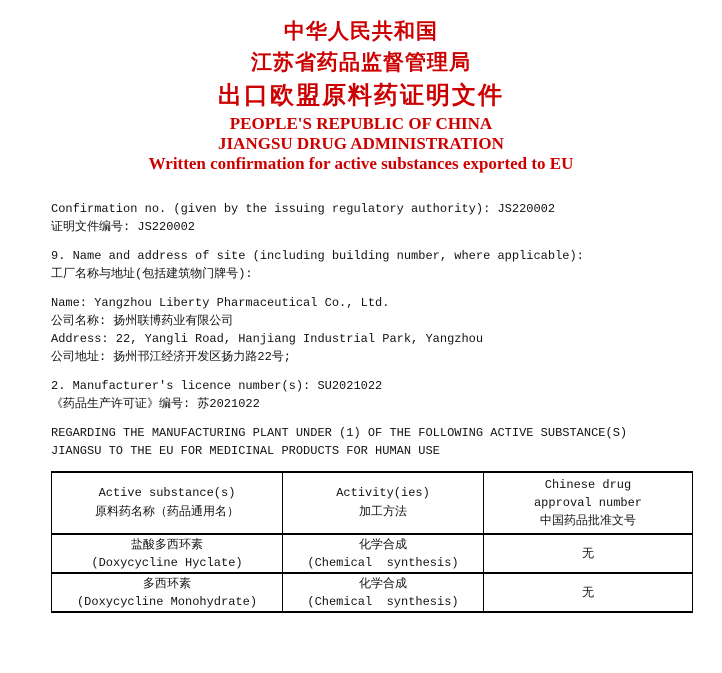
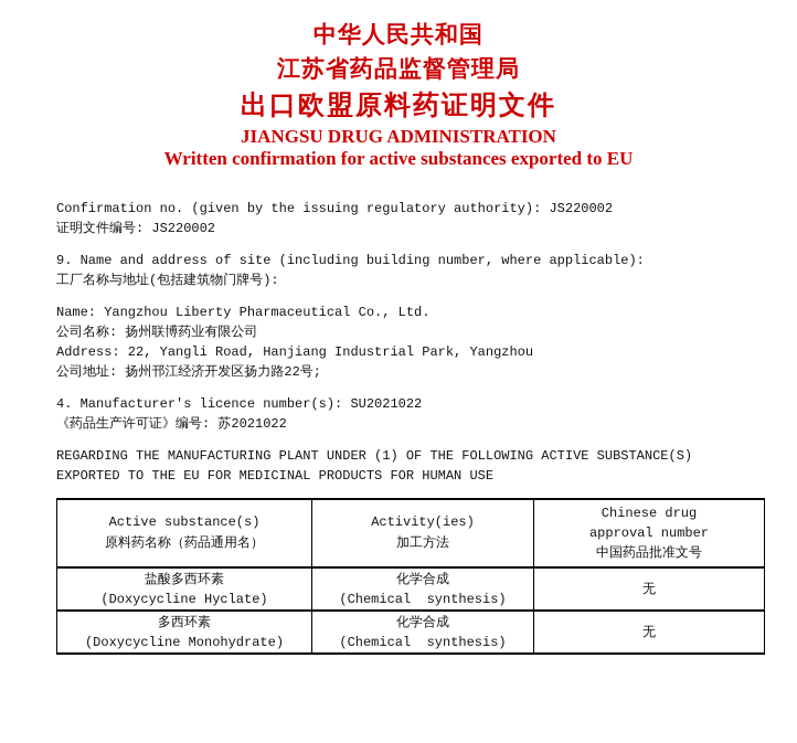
  中华人民共和国
  江苏省药品监督管理局
  出口欧盟原料药证明文件
- PEOPLE'S REPUBLIC OF CHINA
  JIANGSU DRUG ADMINISTRATION
  Written confirmation for active substances exported to EU
  Confirmation no. (given by the issuing regulatory authority): JS220002
  证明文件编号: JS220002
  9. Name and address of site (including building number, where applicable):
  工厂名称与地址(包括建筑物门牌号):
  Name: Yangzhou Liberty Pharmaceutical Co., Ltd.
  公司名称: 扬州联博药业有限公司
  Address: 22, Yangli Road, Hanjiang Industrial Park, Yangzhou
  公司地址: 扬州邗江经济开发区扬力路22号;
- 2. Manufacturer's licence number(s): SU2021022
+ 4. Manufacturer's licence number(s): SU2021022
  《药品生产许可证》编号: 苏2021022
  REGARDING THE MANUFACTURING PLANT UNDER (1) OF THE FOLLOWING ACTIVE SUBSTANCE(S)
- JIANGSU TO THE EU FOR MEDICINAL PRODUCTS FOR HUMAN USE
+ EXPORTED TO THE EU FOR MEDICINAL PRODUCTS FOR HUMAN USE
  Active substance(s) 原料药名称（药品通用名）	Activity(ies) 加工方法	Chinese drug approval number 中国药品批准文号
  盐酸多西环素 (Doxycycline Hyclate)	化学合成 (Chemical synthesis)	无
  多西环素 (Doxycycline Monohydrate)	化学合成 (Chemical synthesis)	无
